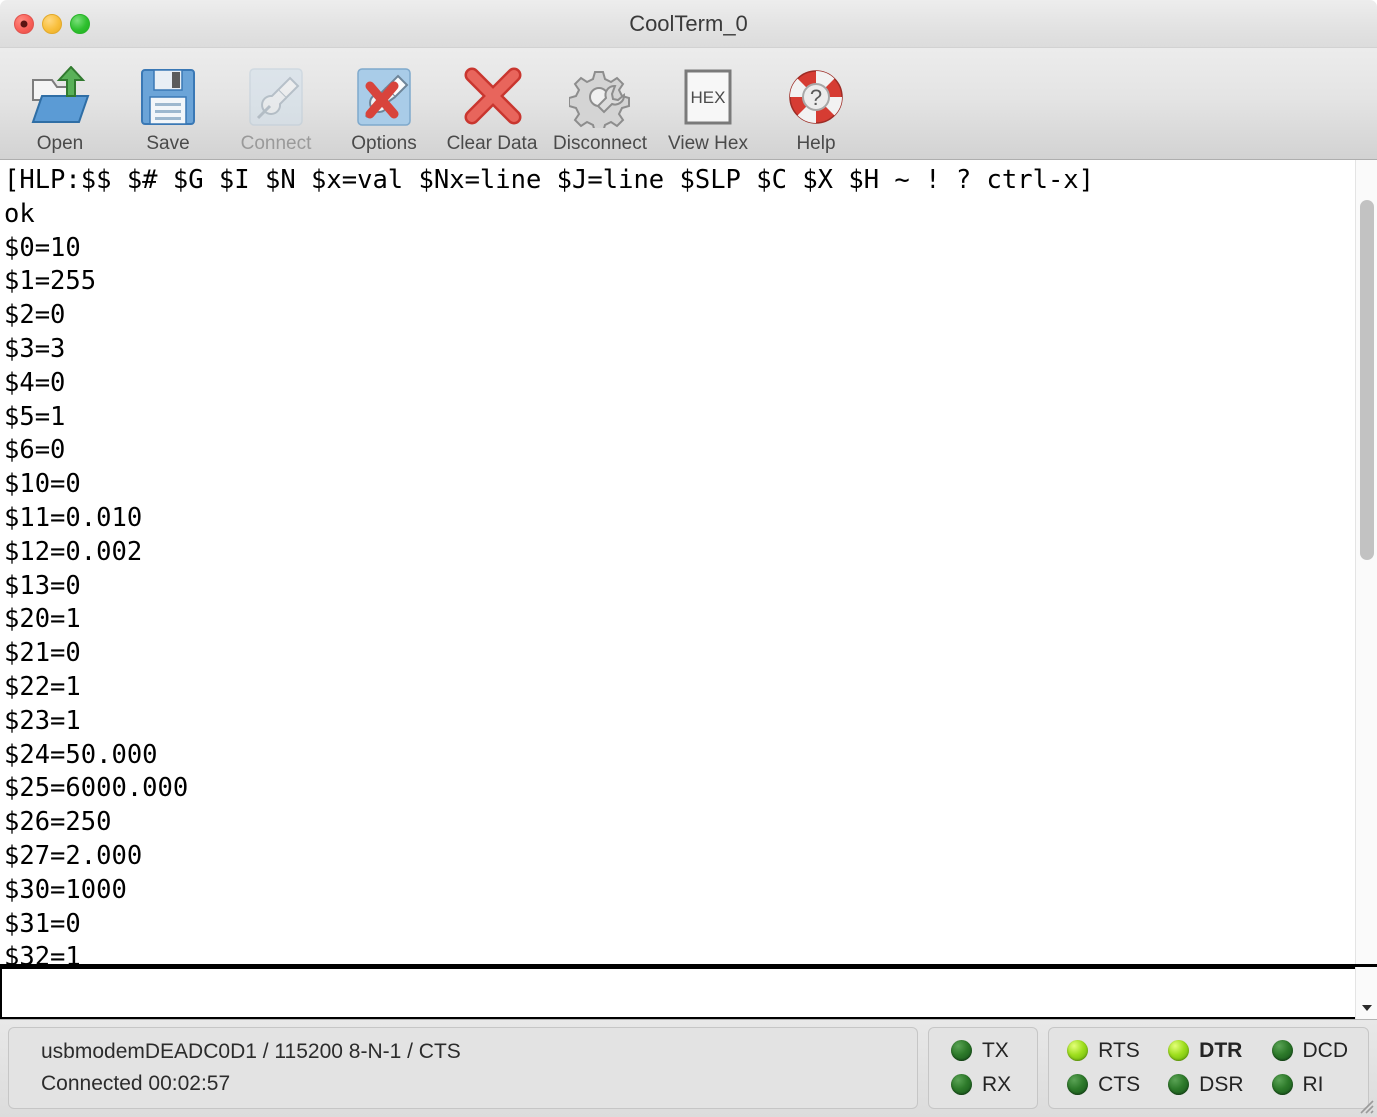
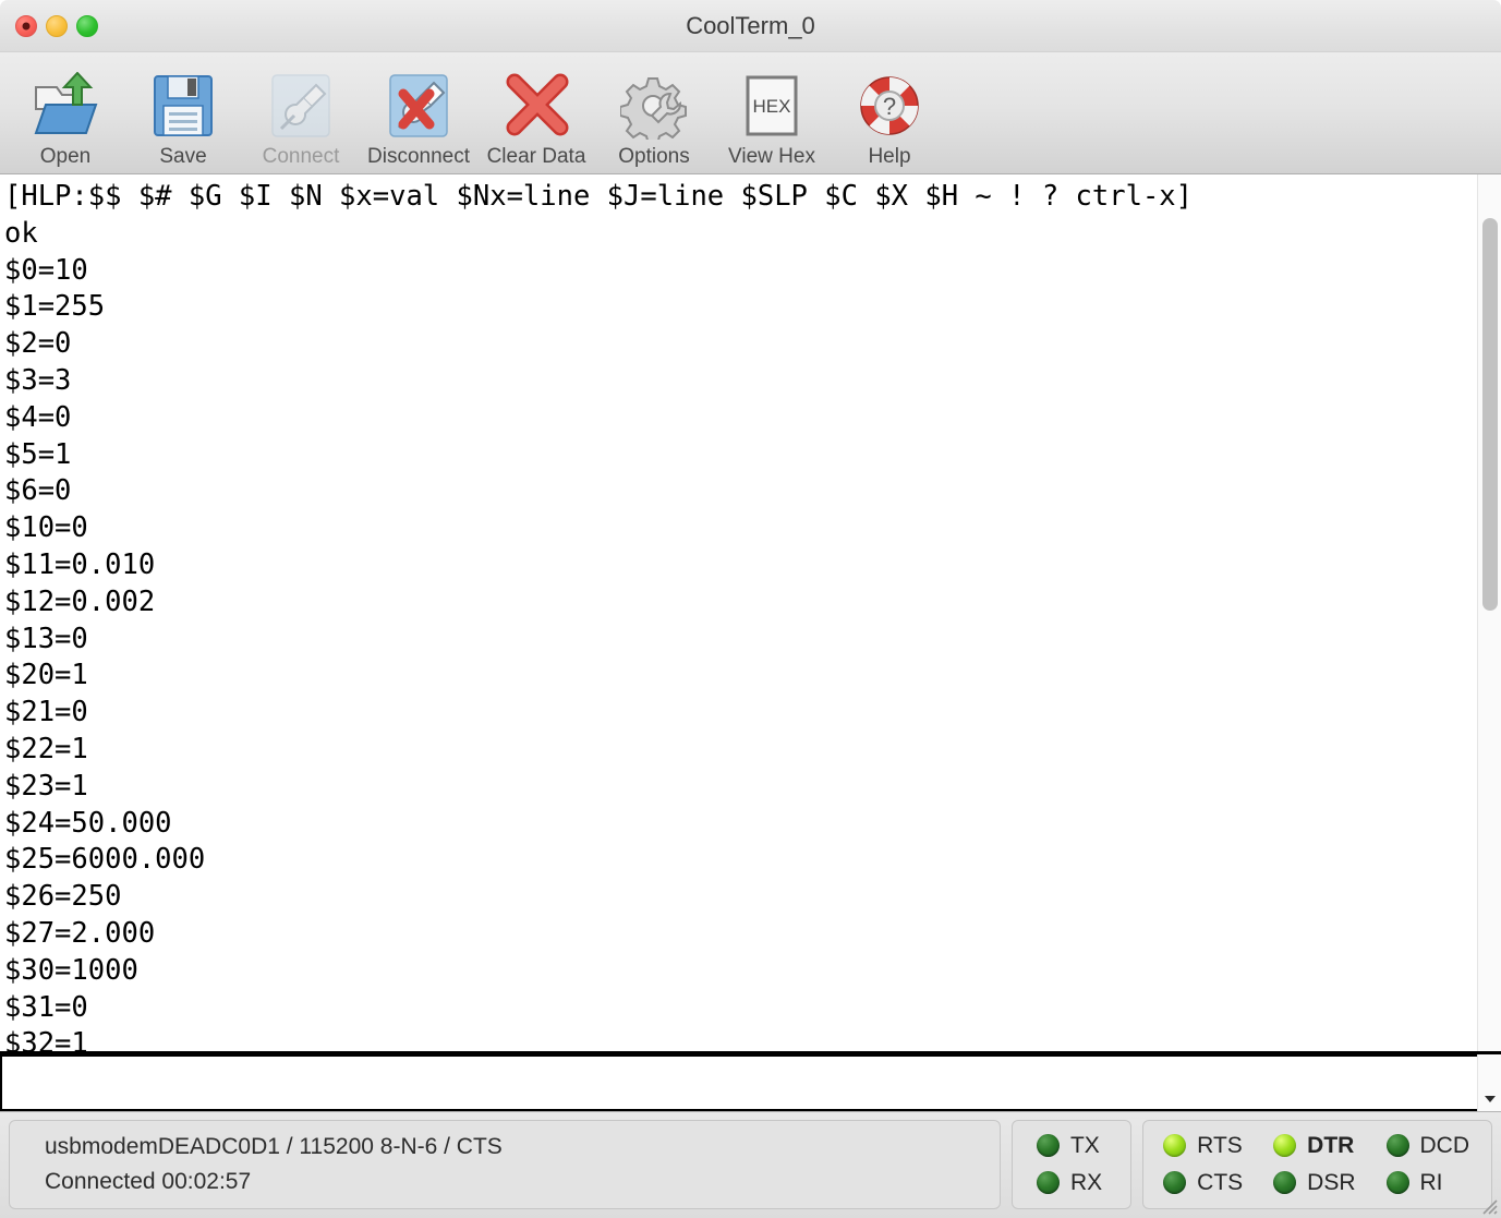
  CoolTerm_0
  Open
  Save
  Connect
- Options
+ Disconnect
  Clear Data
- Disconnect
+ Options
  HEX
  View Hex
  ?
  Help
  [HLP:$$ $# $G $I $N $x=val $Nx=line $J=line $SLP $C $X $H ~ ! ? ctrl-x]
  ok
  $0=10
  $1=255
  $2=0
  $3=3
  $4=0
  $5=1
  $6=0
  $10=0
  $11=0.010
  $12=0.002
  $13=0
  $20=1
  $21=0
  $22=1
  $23=1
  $24=50.000
  $25=6000.000
  $26=250
  $27=2.000
  $30=1000
  $31=0
  $32=1
- usbmodemDEADC0D1 / 115200 8-N-1 / CTS
+ usbmodemDEADC0D1 / 115200 8-N-6 / CTS
  Connected 00:02:57
  TX
  RX
  RTS
  CTS
  DTR
  DSR
  DCD
  RI
